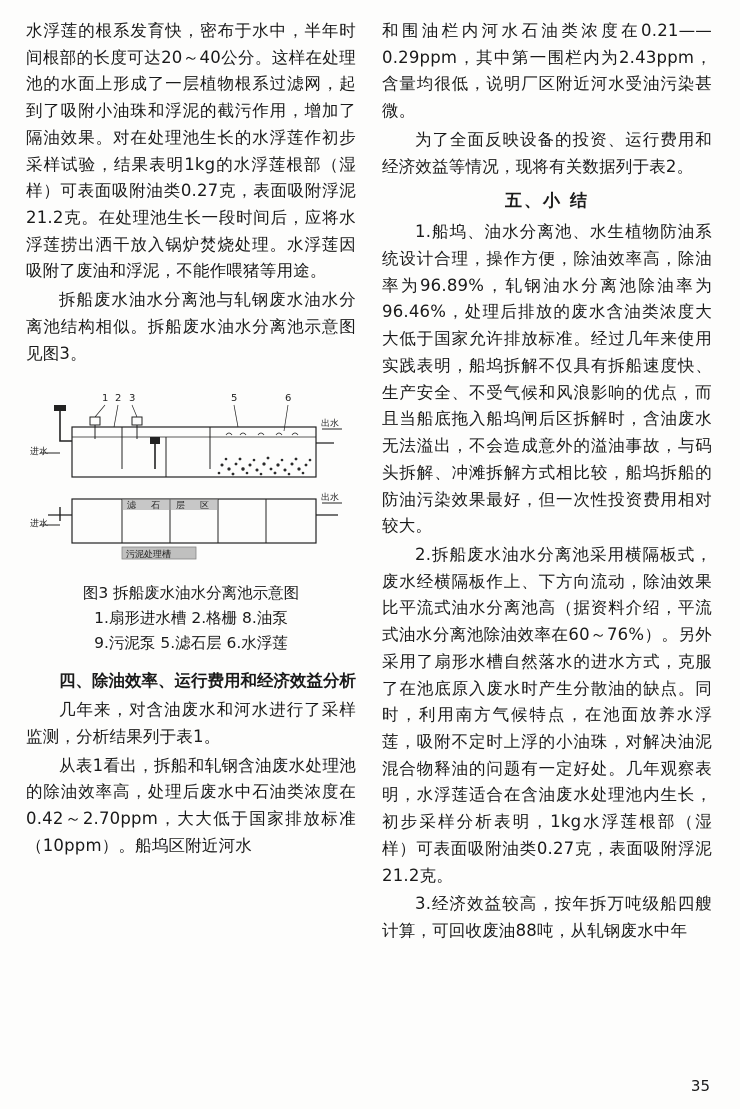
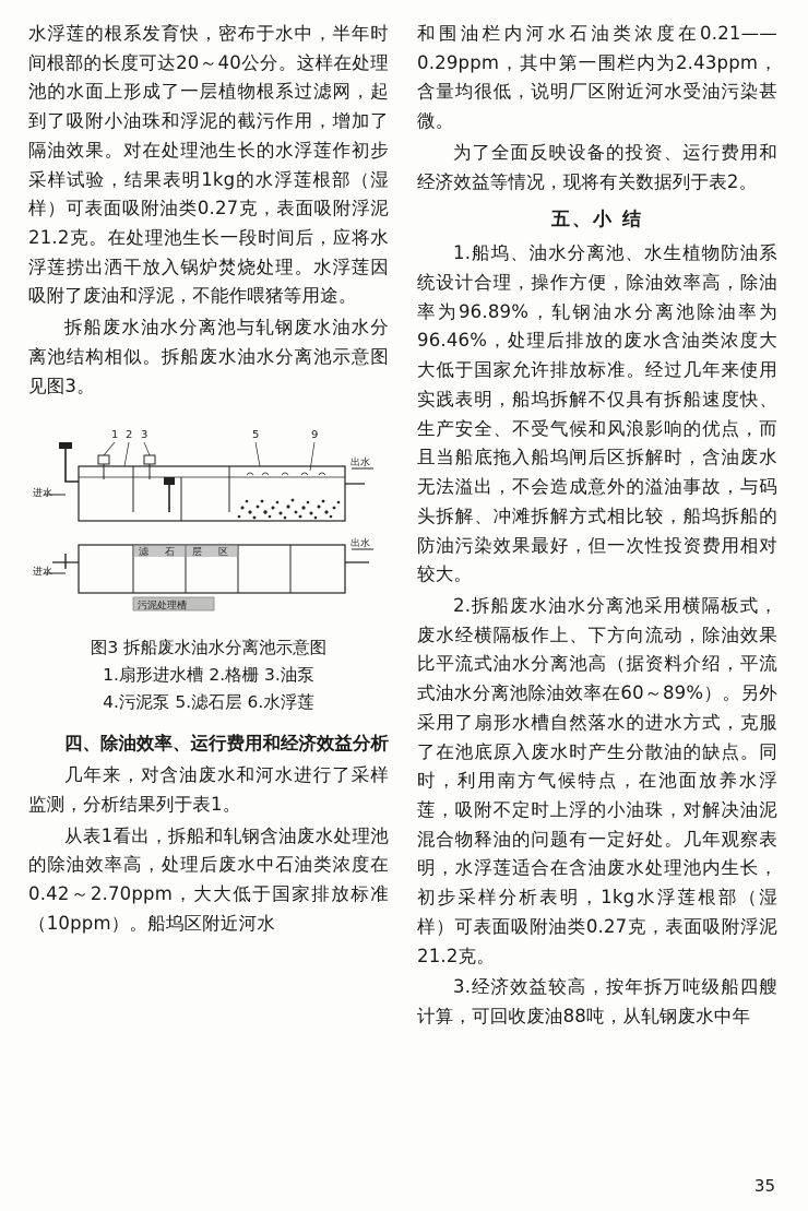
  水浮莲的根系发育快，密布于水中，半年时间根部的长度可达20～40公分。这样在处理池的水面上形成了一层植物根系过滤网，起到了吸附小油珠和浮泥的截污作用，增加了隔油效果。对在处理池生长的水浮莲作初步采样试验，结果表明1kg的水浮莲根部（湿样）可表面吸附油类0.27克，表面吸附浮泥21.2克。在处理池生长一段时间后，应将水浮莲捞出洒干放入锅炉焚烧处理。水浮莲因吸附了废油和浮泥，不能作喂猪等用途。
  拆船废水油水分离池与轧钢废水油水分离池结构相似。拆船废水油水分离池示意图见图3。
  1
  2
  3
  5
- 6
+ 9
  出水
  进水
  出水
  进水
  滤
  石
  层
  区
  污泥处理槽
  图3 拆船废水油水分离池示意图
- 1.扇形进水槽 2.格栅 8.油泵
+ 1.扇形进水槽 2.格栅 3.油泵
- 9.污泥泵 5.滤石层 6.水浮莲
+ 4.污泥泵 5.滤石层 6.水浮莲
  四、除油效率、运行费用和经济效益分析
  几年来，对含油废水和河水进行了采样监测，分析结果列于表1。
  从表1看出，拆船和轧钢含油废水处理池的除油效率高，处理后废水中石油类浓度在0.42～2.70ppm，大大低于国家排放标准（10ppm）。船坞区附近河水
  和围油栏内河水石油类浓度在0.21——0.29ppm，其中第一围栏内为2.43ppm，含量均很低，说明厂区附近河水受油污染甚微。
  为了全面反映设备的投资、运行费用和经济效益等情况，现将有关数据列于表2。
  五、小 结
  1.船坞、油水分离池、水生植物防油系统设计合理，操作方便，除油效率高，除油率为96.89%，轧钢油水分离池除油率为96.46%，处理后排放的废水含油类浓度大大低于国家允许排放标准。经过几年来使用实践表明，船坞拆解不仅具有拆船速度快、生产安全、不受气候和风浪影响的优点，而且当船底拖入船坞闸后区拆解时，含油废水无法溢出，不会造成意外的溢油事故，与码头拆解、冲滩拆解方式相比较，船坞拆船的防油污染效果最好，但一次性投资费用相对较大。
- 2.拆船废水油水分离池采用横隔板式，废水经横隔板作上、下方向流动，除油效果比平流式油水分离池高（据资料介绍，平流式油水分离池除油效率在60～76%）。另外采用了扇形水槽自然落水的进水方式，克服了在池底原入废水时产生分散油的缺点。同时，利用南方气候特点，在池面放养水浮莲，吸附不定时上浮的小油珠，对解决油泥混合物释油的问题有一定好处。几年观察表明，水浮莲适合在含油废水处理池内生长，初步采样分析表明，1kg水浮莲根部（湿样）可表面吸附油类0.27克，表面吸附浮泥21.2克。
+ 2.拆船废水油水分离池采用横隔板式，废水经横隔板作上、下方向流动，除油效果比平流式油水分离池高（据资料介绍，平流式油水分离池除油效率在60～89%）。另外采用了扇形水槽自然落水的进水方式，克服了在池底原入废水时产生分散油的缺点。同时，利用南方气候特点，在池面放养水浮莲，吸附不定时上浮的小油珠，对解决油泥混合物释油的问题有一定好处。几年观察表明，水浮莲适合在含油废水处理池内生长，初步采样分析表明，1kg水浮莲根部（湿样）可表面吸附油类0.27克，表面吸附浮泥21.2克。
  3.经济效益较高，按年拆万吨级船四艘计算，可回收废油88吨，从轧钢废水中年
  35
